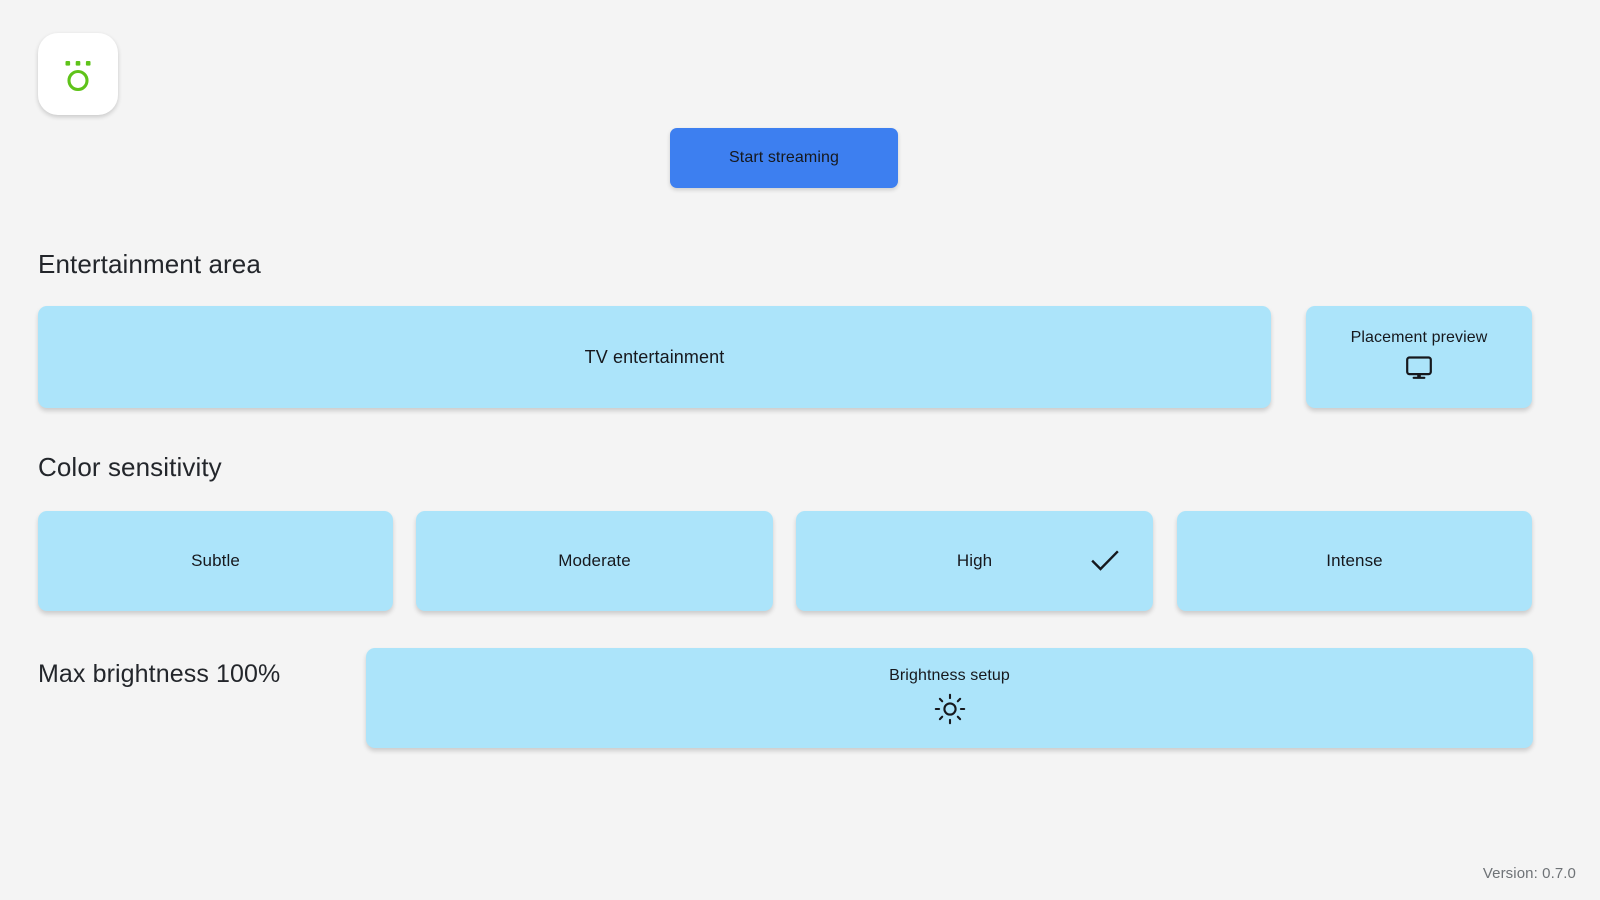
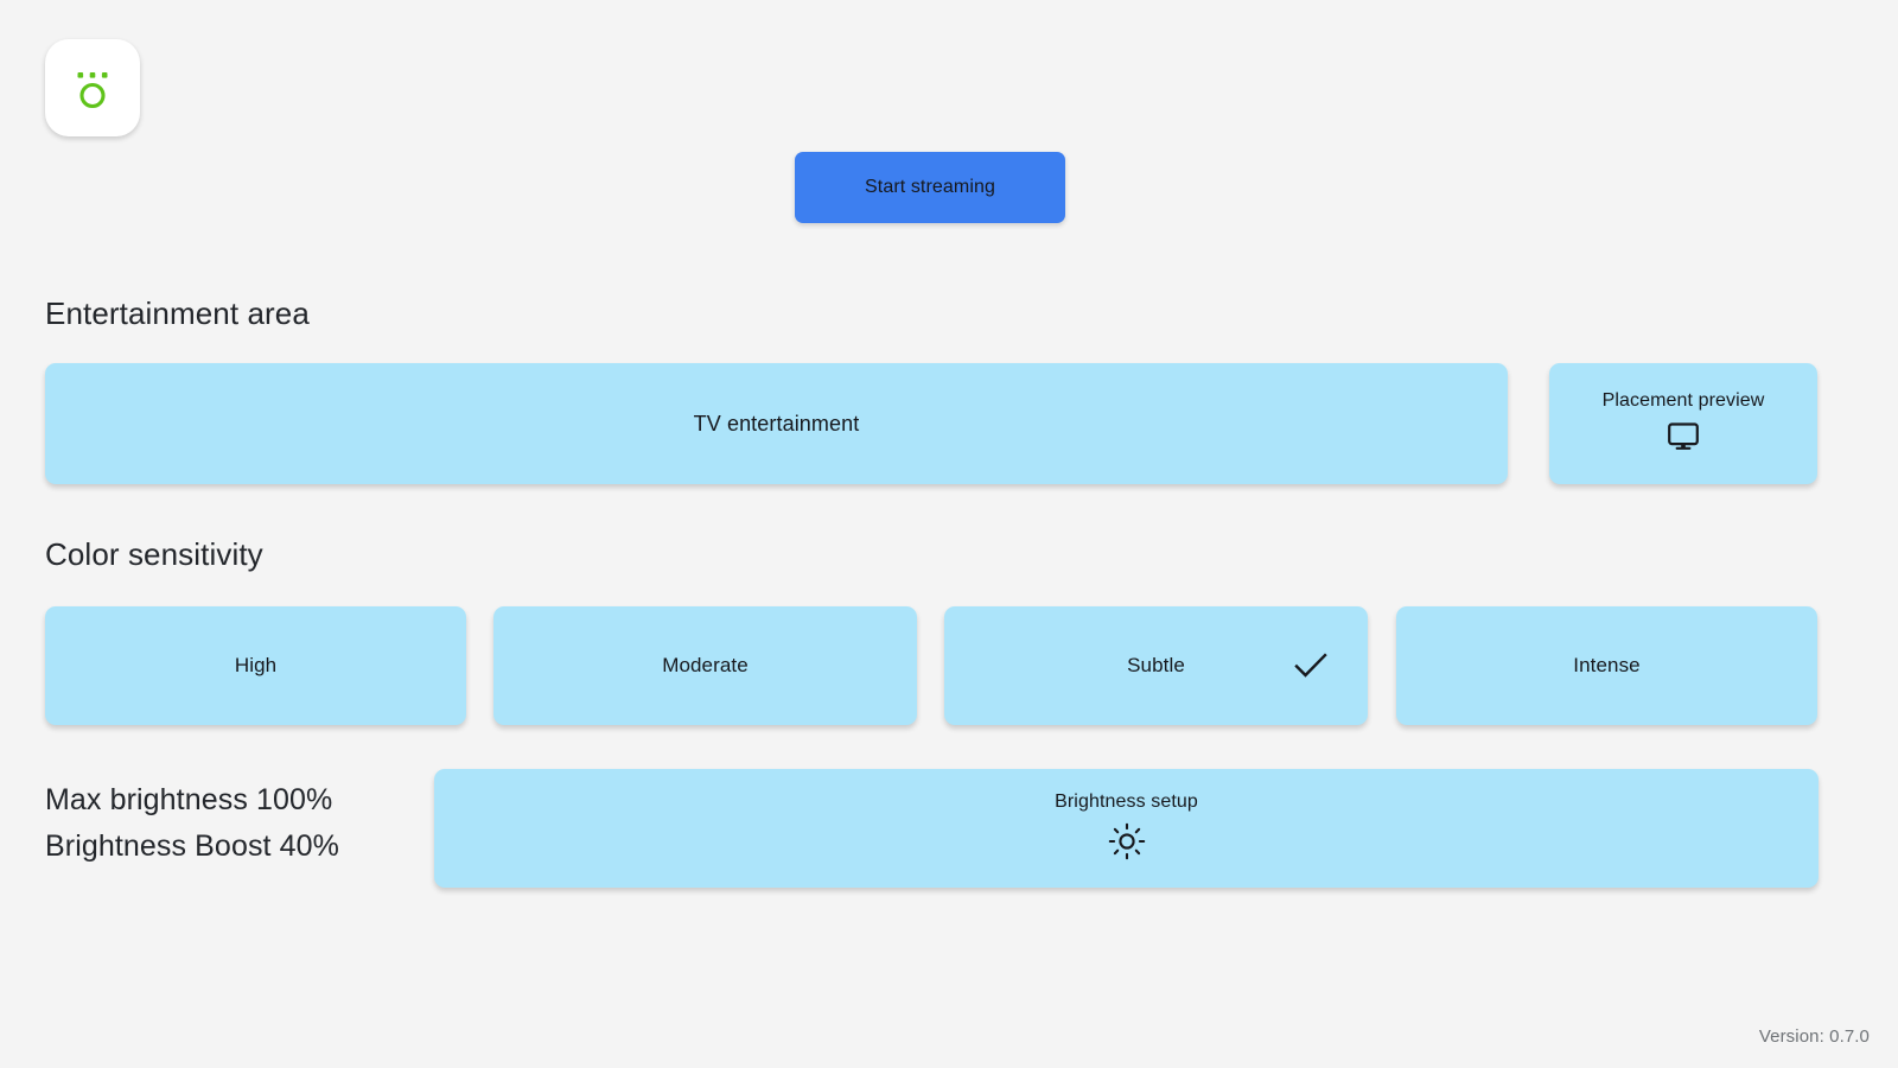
  Start streaming
  Entertainment area
  TV entertainment
  Placement preview
  Color sensitivity
- Subtle
+ High
  Moderate
- High
+ Subtle
  Intense
  Max brightness 100%
+ Brightness Boost 40%
  Brightness setup
  Version: 0.7.0
